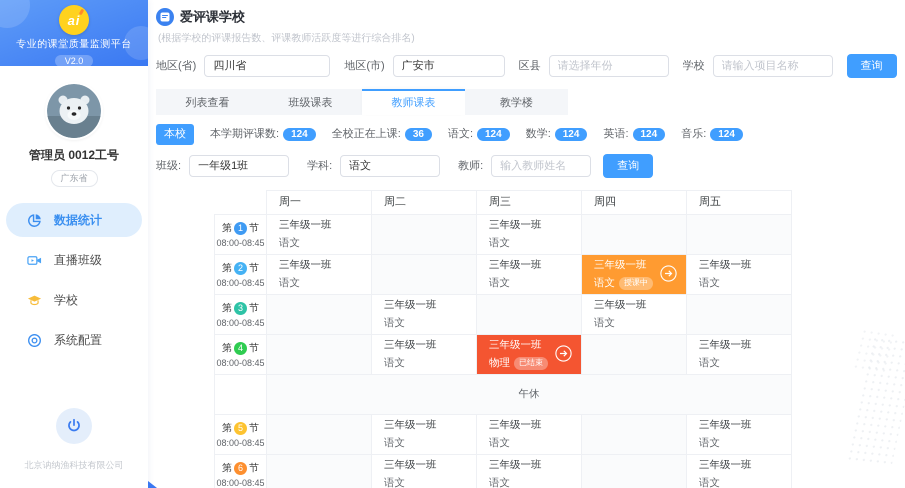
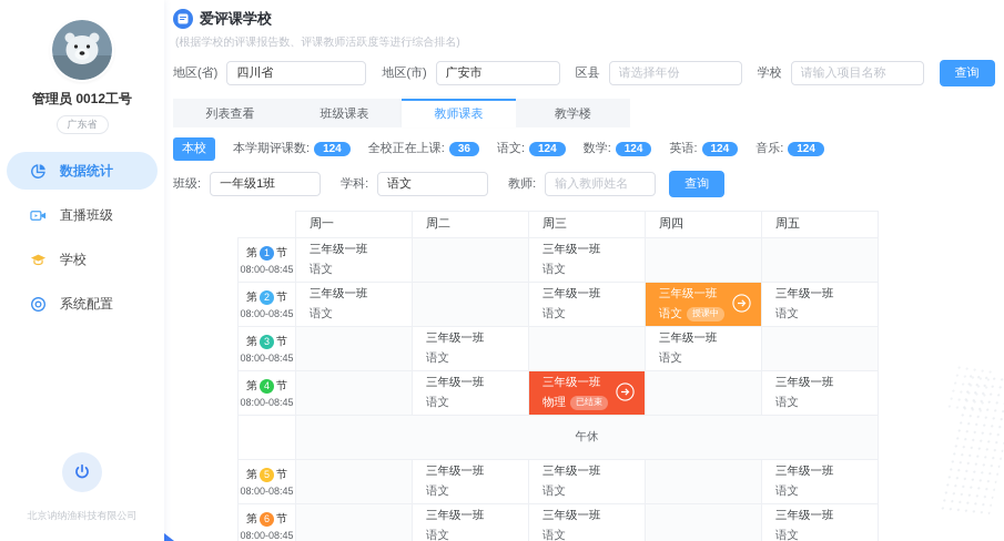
- ai
- 专业的课堂质量监测平台
- V2.0
  管理员 0012工号
  广东省
  数据统计
  直播班级
  学校
  系统配置
  北京讷纳渔科技有限公司
  爱评课学校
  (根据学校的评课报告数、评课教师活跃度等进行综合排名)
  地区(省)
  四川省
  地区(市)
  广安市
  区县
  请选择年份
  学校
  请输入项目名称
  查询
  列表查看
  班级课表
  教师课表
  教学楼
  本校
  本学期评课数:
  124
  全校正在上课:
  36
  语文:
  124
  数学:
  124
  英语:
  124
  音乐:
  124
  班级:
  一年级1班
  学科:
  语文
  教师:
  输入教师姓名
  查询
  	周一	周二	周三	周四	周五
  第 1 节 08:00-08:45	三年级一班语文		三年级一班语文
  第 2 节 08:00-08:45	三年级一班语文		三年级一班语文	三年级一班 语文 授课中	三年级一班语文
  第 3 节 08:00-08:45		三年级一班语文		三年级一班语文
  第 4 节 08:00-08:45		三年级一班语文	三年级一班 物理 已结束		三年级一班语文
  	午休
  第 5 节 08:00-08:45		三年级一班语文	三年级一班语文		三年级一班语文
  第 6 节 08:00-08:45		三年级一班语文	三年级一班语文		三年级一班语文
